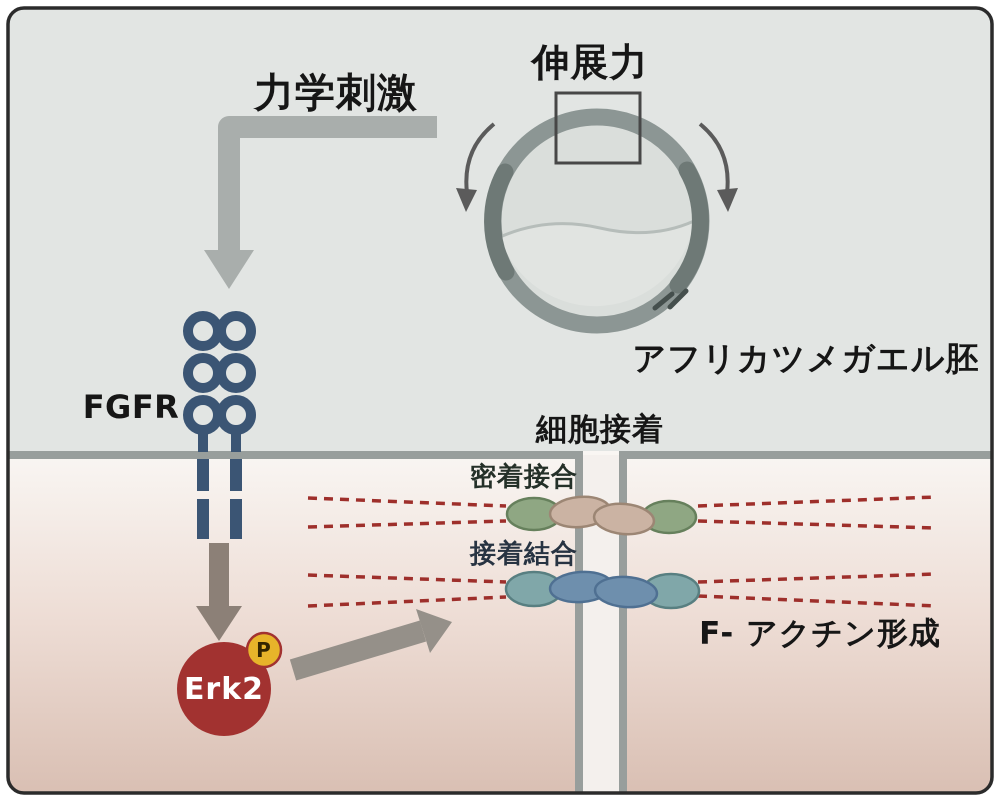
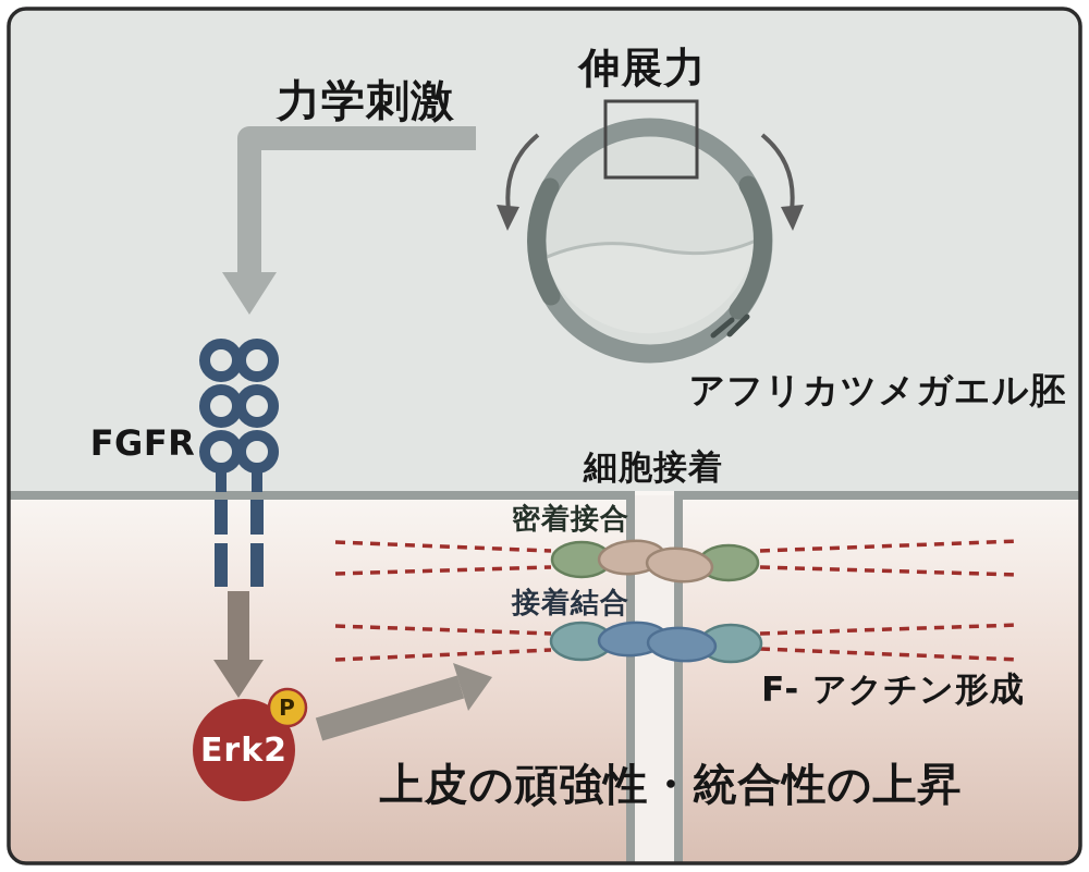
  力学刺激
  伸展力
  アフリカツメガエル胚
  FGFR
  細胞接着
  密着接合
  接着結合
  F- アクチン形成
+ 上皮の頑強性・統合性の上昇
  Erk2
  P
